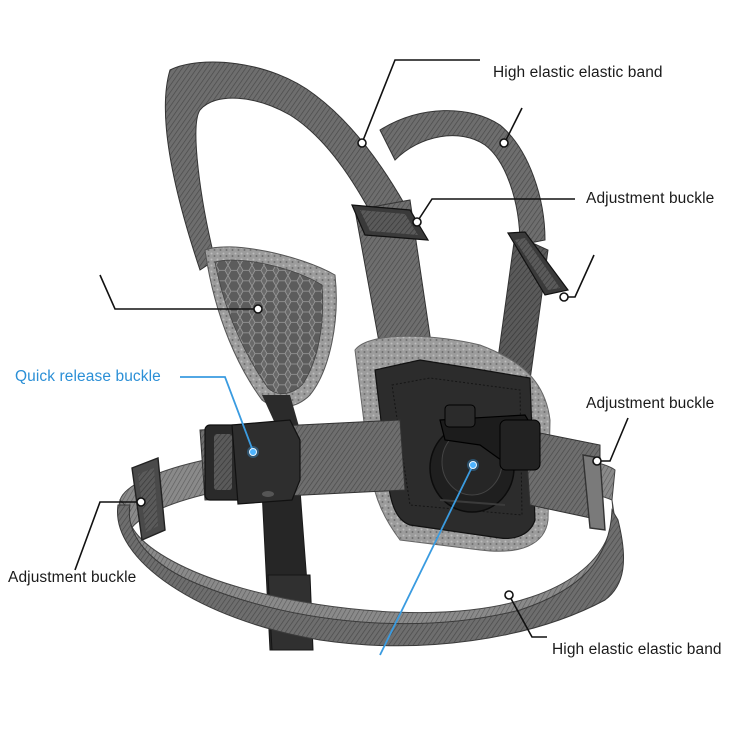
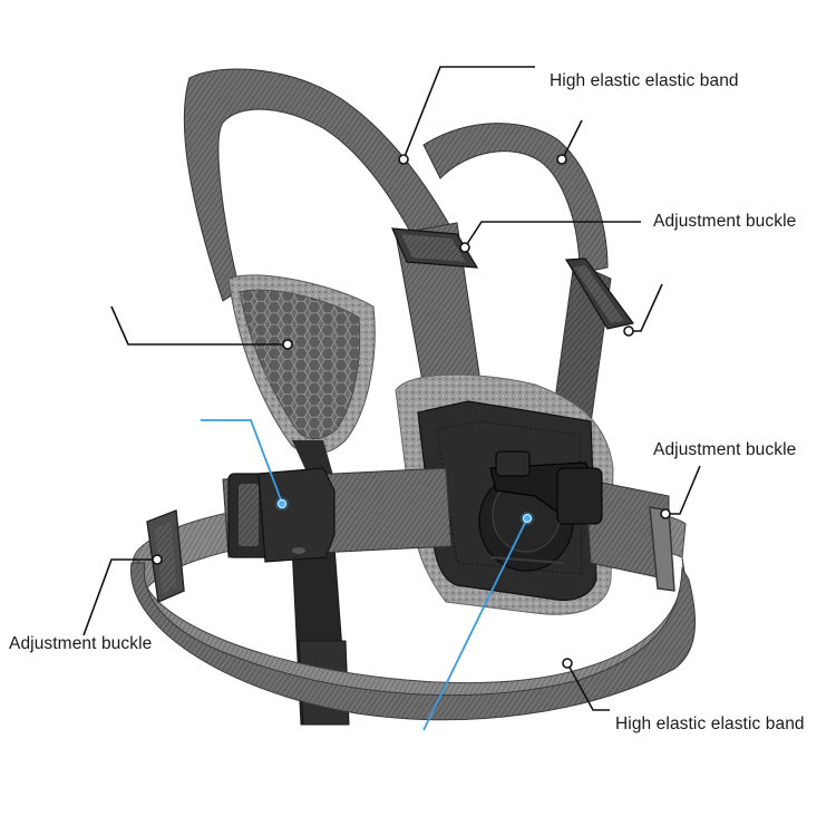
  High elastic elastic band
  Adjustment buckle
- Quick release buckle
  Adjustment buckle
  Adjustment buckle
  High elastic elastic band
